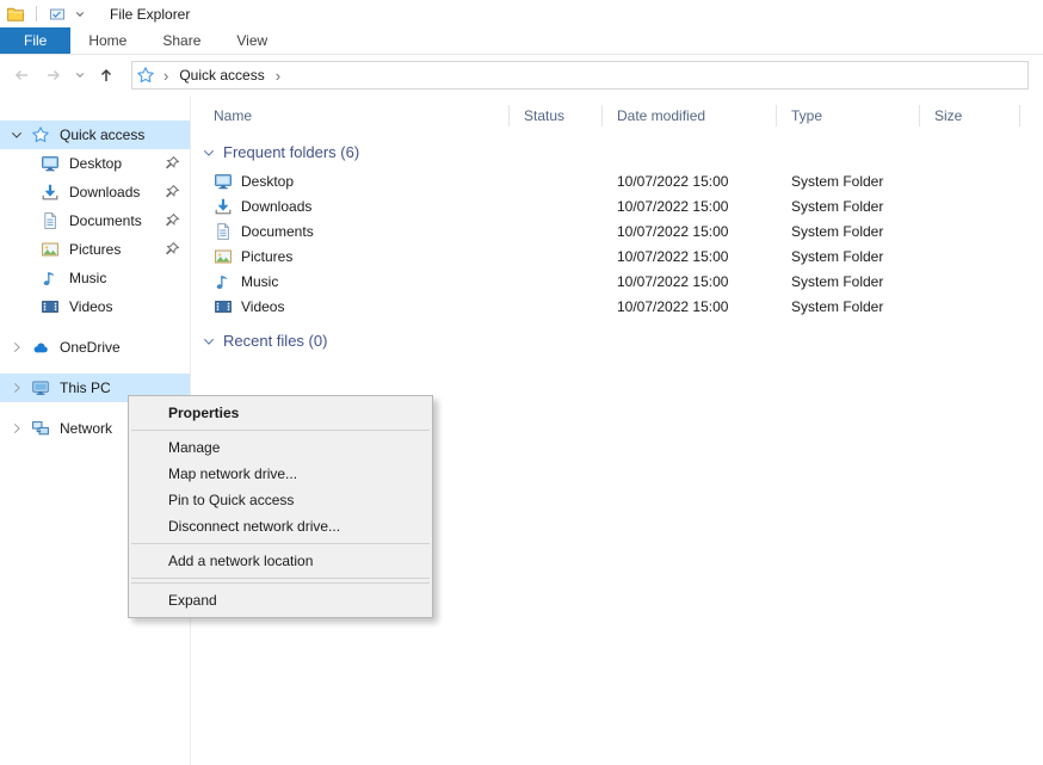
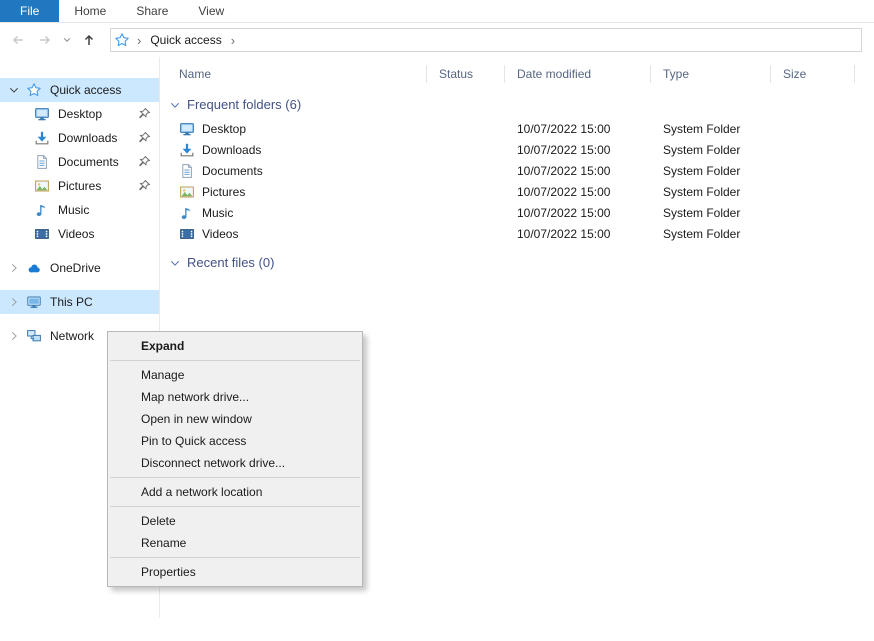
- File Explorer
  File
  Home
  Share
  View
  ›
  Quick access
  ›
  Quick access
  Desktop
  Downloads
  Documents
  Pictures
  Music
  Videos
  OneDrive
  This PC
  Network
  Name
  Status
  Date modified
  Type
  Size
  Frequent folders (6)
  Desktop
  10/07/2022 15:00
  System Folder
  Downloads
  10/07/2022 15:00
  System Folder
  Documents
  10/07/2022 15:00
  System Folder
  Pictures
  10/07/2022 15:00
  System Folder
  Music
  10/07/2022 15:00
  System Folder
  Videos
  10/07/2022 15:00
  System Folder
  Recent files (0)
- Properties
+ Expand
  Manage
  Map network drive...
+ Open in new window
  Pin to Quick access
  Disconnect network drive...
  Add a network location
+ Delete
+ Rename
- Expand
+ Properties
